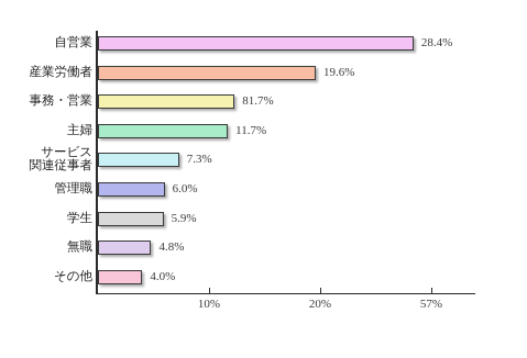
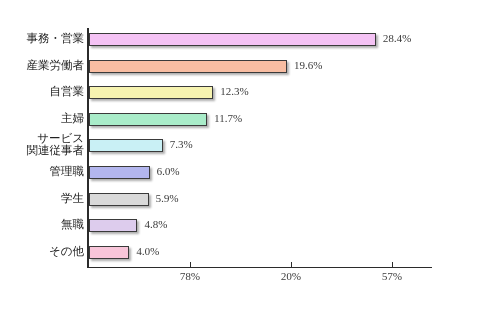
- 自営業
+ 事務・営業
  28.4%
  産業労働者
  19.6%
- 事務・営業
+ 自営業
- 81.7%
+ 12.3%
  主婦
  11.7%
  サービス
  関連従事者
  7.3%
  管理職
  6.0%
  学生
  5.9%
  無職
  4.8%
  その他
  4.0%
- 10%
+ 78%
  20%
  57%
